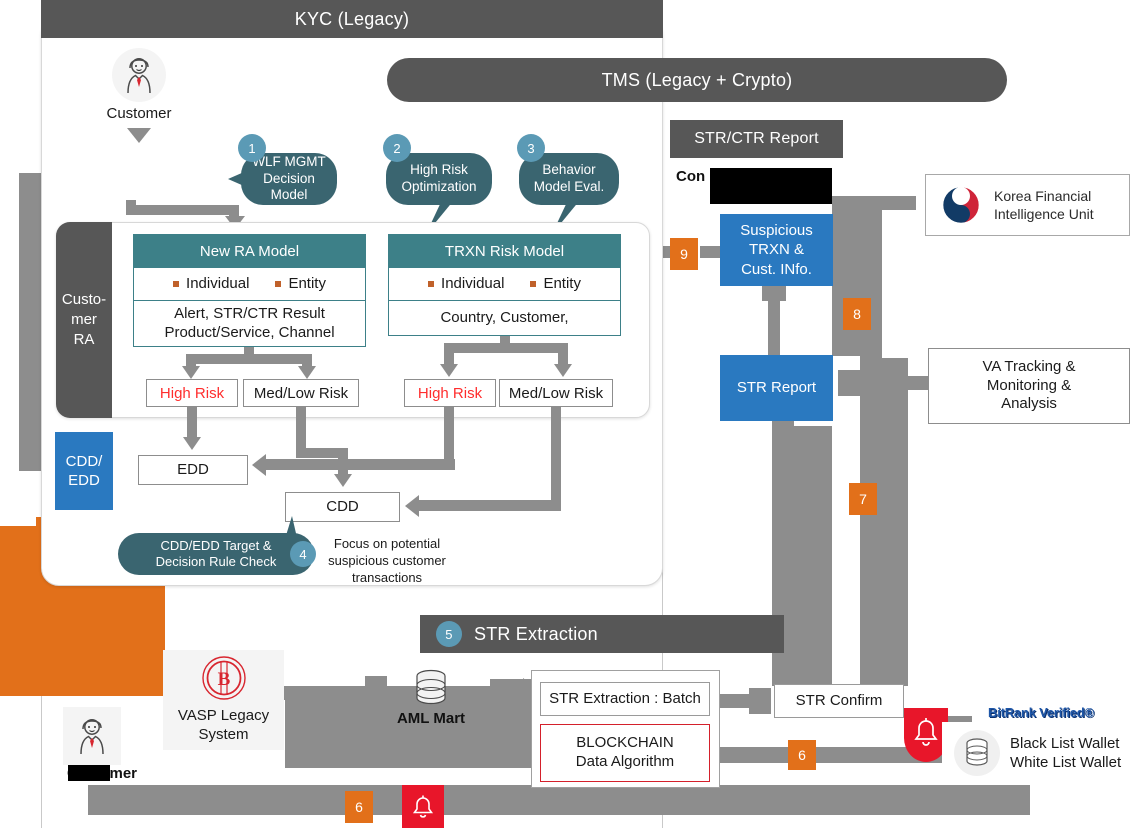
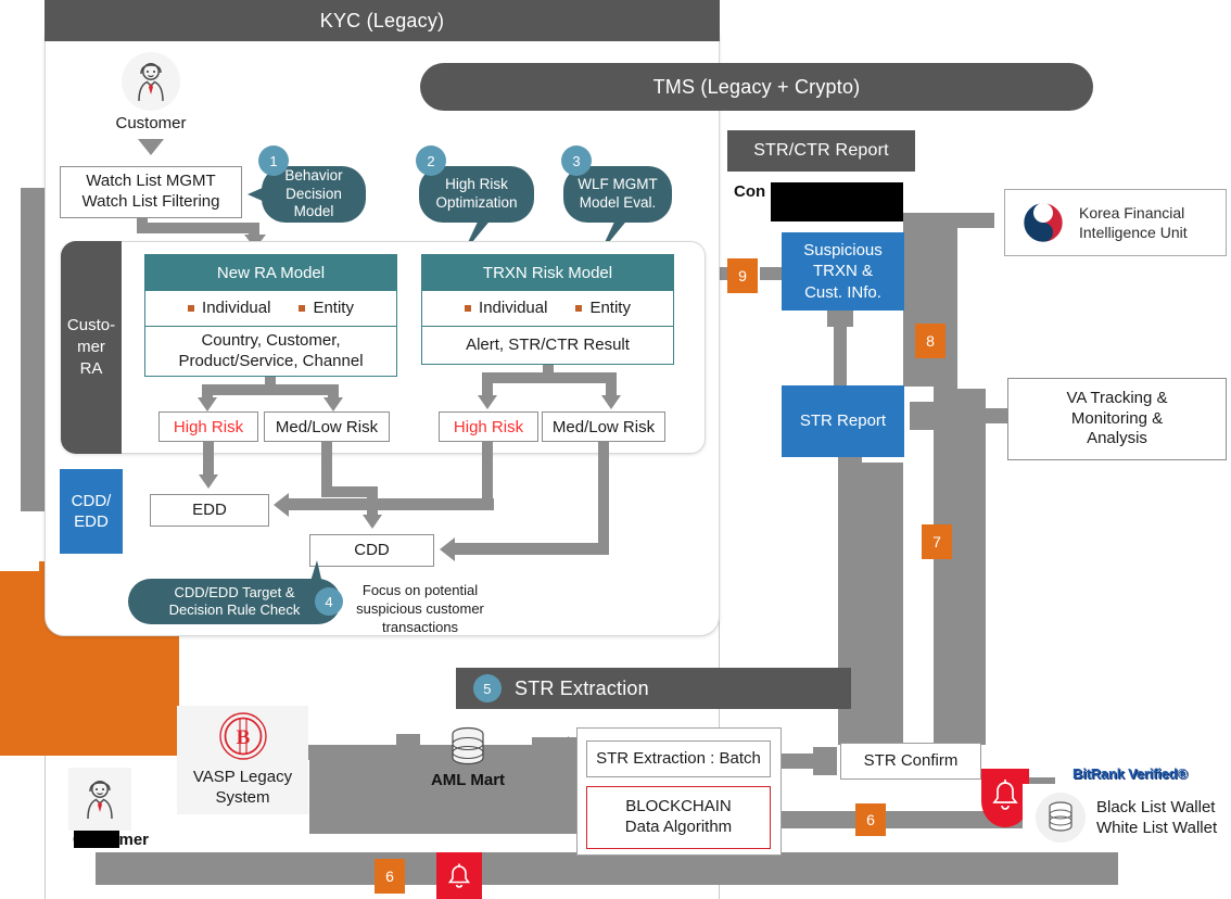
  KYC (Legacy)
  TMS (Legacy + Crypto)
  Customer
+ Watch List MGMT
+ Watch List Filtering
- WLF MGMT
+ Behavior
  Decision Model
  1
  High Risk
  Optimization
  2
- Behavior
+ WLF MGMT
  Model Eval.
  3
  Custo-
  mer
  RA
  New RA Model
  Individual
  Entity
- Alert, STR/CTR Result
+ Country, Customer,
  Product/Service, Channel
  TRXN Risk Model
  Individual
  Entity
- Country, Customer,
+ Alert, STR/CTR Result
  High Risk
  Med/Low Risk
  High Risk
  Med/Low Risk
  CDD/
  EDD
  EDD
  CDD
  CDD/EDD Target &
  Decision Rule Check
  4
  Focus on potential
  suspicious customer
  transactions
  STR/CTR Report
  Con
  Suspicious
  TRXN &
  Cust. INfo.
  STR Report
  Korea Financial
  Intelligence Unit
  VA Tracking &
  Monitoring &
  Analysis
  9
  8
  7
  6
  6
  5
  STR Extraction
  B
  VASP Legacy
  System
  AML Mart
  STR Extraction : Batch
  BLOCKCHAIN
  Data Algorithm
  STR Confirm
  BitRank Verified®
  Black List Wallet
  White List Wallet
